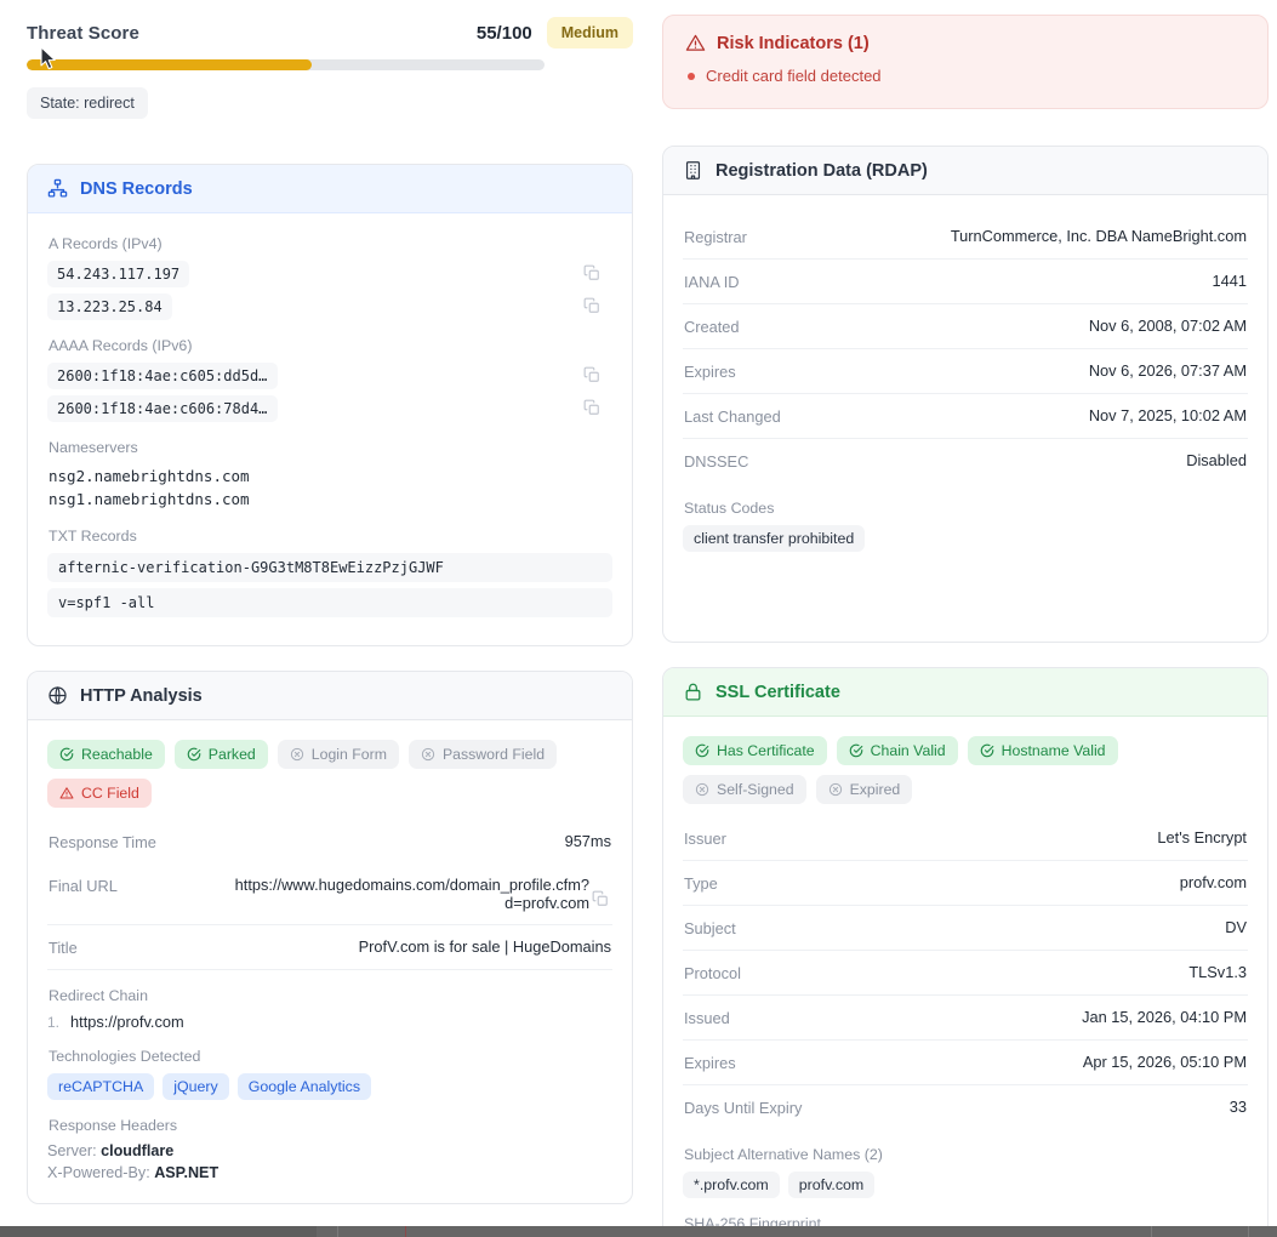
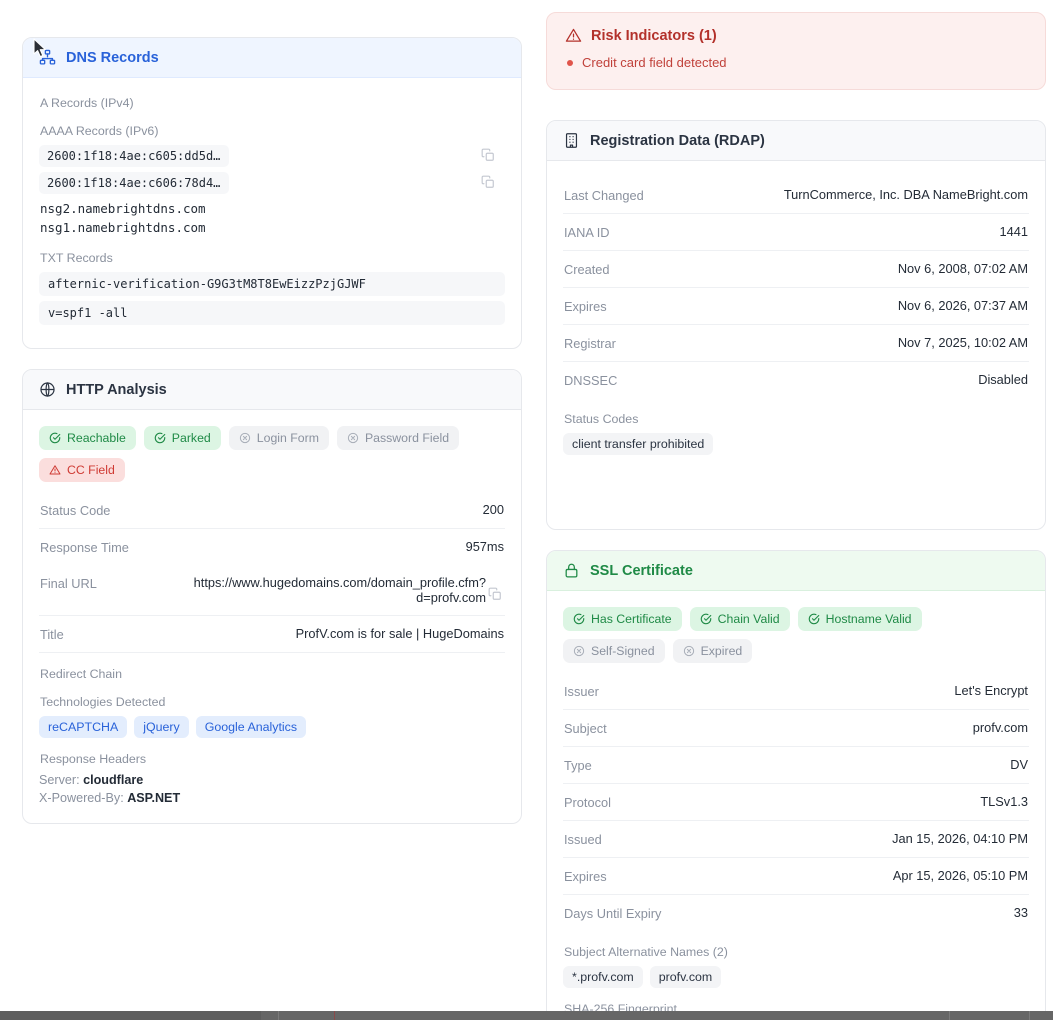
- Threat Score
- 55/100
- Medium
- State: redirect
  DNS Records
  A Records (IPv4)
- 54.243.117.197
- 13.223.25.84
  AAAA Records (IPv6)
  2600:1f18:4ae:c605:dd5d:…
  2600:1f18:4ae:c606:78d4:…
- Nameservers
  nsg2.namebrightdns.com
  nsg1.namebrightdns.com
  TXT Records
  afternic-verification-G9G3tM8T8EwEizzPzjGJWF
  v=spf1 -all
  HTTP Analysis
  Reachable
  Parked
  Login Form
  Password Field
  CC Field
+ Status Code
+ 200
  Response Time
  957ms
  Final URL
  https://www.hugedomains.com/domain_profile.cfm?d=profv.com
  Title
  ProfV.com is for sale | HugeDomains
  Redirect Chain
- 1.
- https://profv.com
  Technologies Detected
  reCAPTCHA jQuery Google Analytics
  Response Headers
  Server: cloudflare
  X-Powered-By: ASP.NET
  Risk Indicators (1)
  Credit card field detected
  Registration Data (RDAP)
- Registrar
+ Last Changed
  TurnCommerce, Inc. DBA NameBright.com
  IANA ID
  1441
  Created
  Nov 6, 2008, 07:02 AM
  Expires
  Nov 6, 2026, 07:37 AM
- Last Changed
+ Registrar
  Nov 7, 2025, 10:02 AM
  DNSSEC
  Disabled
  Status Codes
  client transfer prohibited
  SSL Certificate
  Has Certificate
  Chain Valid
  Hostname Valid
  Self-Signed
  Expired
  Issuer
  Let's Encrypt
- Type
+ Subject
  profv.com
- Subject
+ Type
  DV
  Protocol
  TLSv1.3
  Issued
  Jan 15, 2026, 04:10 PM
  Expires
  Apr 15, 2026, 05:10 PM
  Days Until Expiry
  33
  Subject Alternative Names (2)
  *.profv.com profv.com
  SHA-256 Fingerprint
